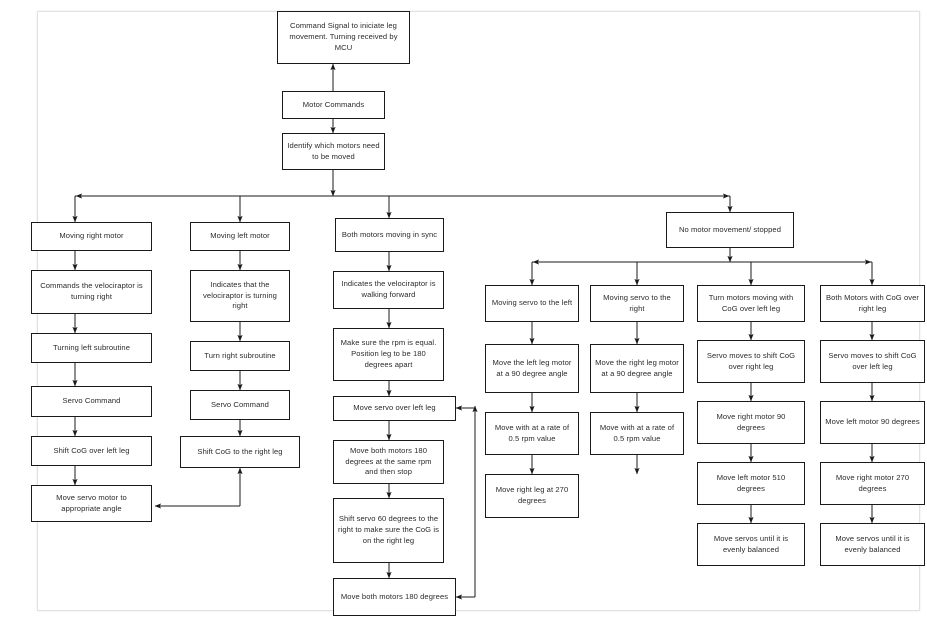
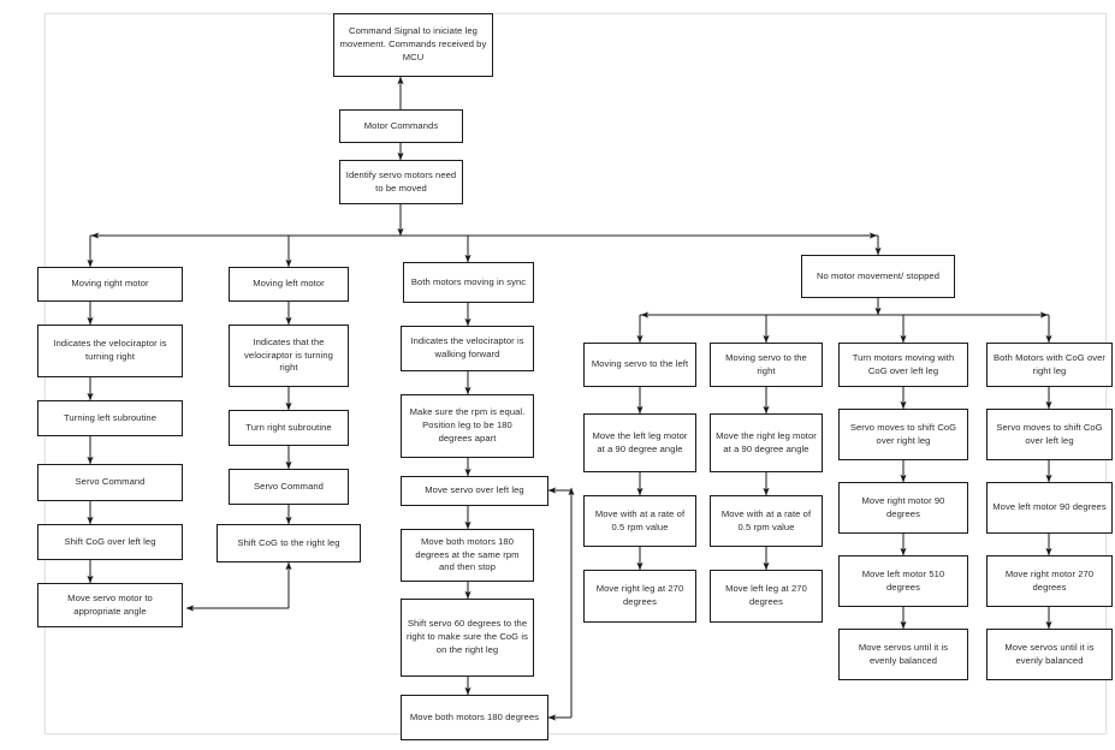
- Command Signal to iniciate leg movement. Turning received by MCU
+ Command Signal to iniciate leg movement. Commands received by MCU
  Motor Commands
- Identify which motors need to be moved
+ Identify servo motors need to be moved
  Moving right motor
- Commands the velociraptor is turning right
+ Indicates the velociraptor is turning right
  Turning left subroutine
  Servo Command
  Shift CoG over left leg
  Move servo motor to appropriate angle
  Moving left motor
  Indicates that the velociraptor is turning right
  Turn right subroutine
  Servo Command
  Shift CoG to the right leg
  Both motors moving in sync
  Indicates the velociraptor is walking forward
  Make sure the rpm is equal. Position leg to be 180 degrees apart
  Move servo over left leg
  Move both motors 180 degrees at the same rpm and then stop
  Shift servo 60 degrees to the right to make sure the CoG is on the right leg
  Move both motors 180 degrees
  No motor movement/ stopped
  Moving servo to the left
  Move the left leg motor at a 90 degree angle
  Move with at a rate of 0.5 rpm value
  Move right leg at 270 degrees
  Moving servo to the right
  Move the right leg motor at a 90 degree angle
  Move with at a rate of 0.5 rpm value
+ Move left leg at 270 degrees
  Turn motors moving with CoG over left leg
  Servo moves to shift CoG over right leg
  Move right motor 90 degrees
  Move left motor 510 degrees
  Move servos until it is evenly balanced
  Both Motors with CoG over right leg
  Servo moves to shift CoG over left leg
  Move left motor 90 degrees
  Move right motor 270 degrees
  Move servos until it is evenly balanced
